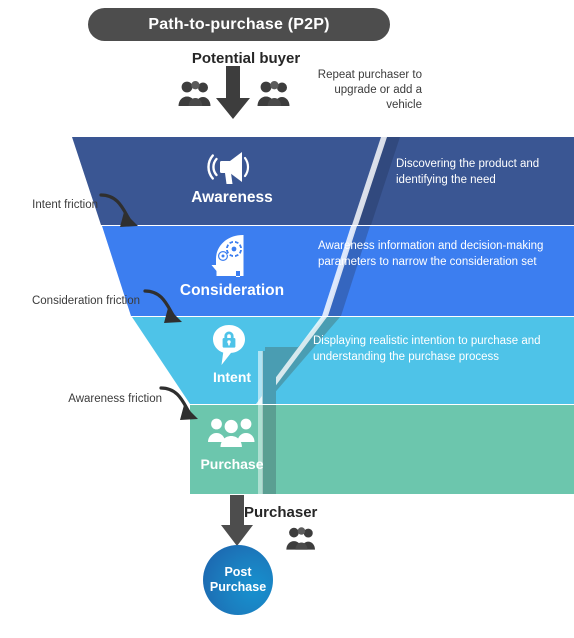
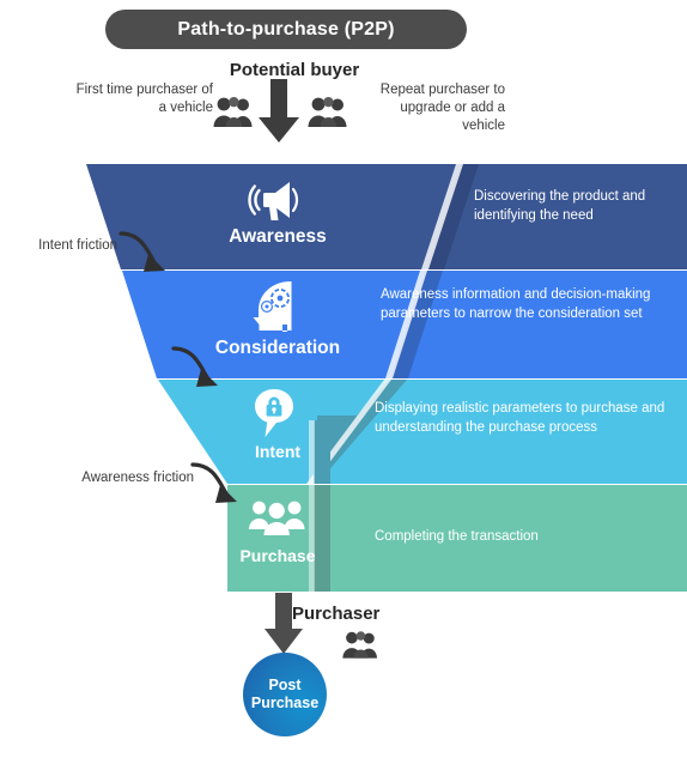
  Path-to-purchase (P2P)
  Potential buyer
+ First time purchaser of a vehicle
  Repeat purchaser to upgrade or add a vehicle
  Awareness
  Discovering the product and identifying the need
  Consideration
  Awareness information and decision-making parameters to narrow the consideration set
  Intent
- Displaying realistic intention to purchase and understanding the purchase process
+ Displaying realistic parameters to purchase and understanding the purchase process
  Purchase
+ Completing the transaction
  Intent friction
- Consideration friction
  Awareness friction
  Purchaser
  Post
  Purchase
